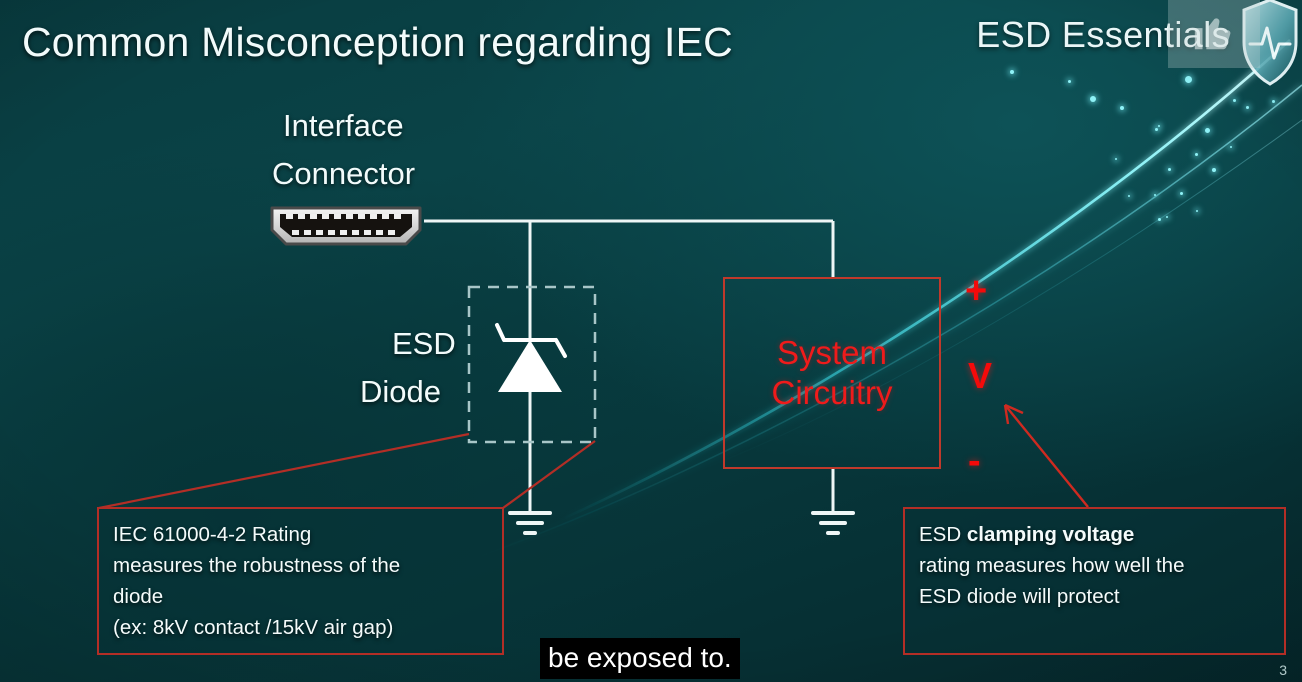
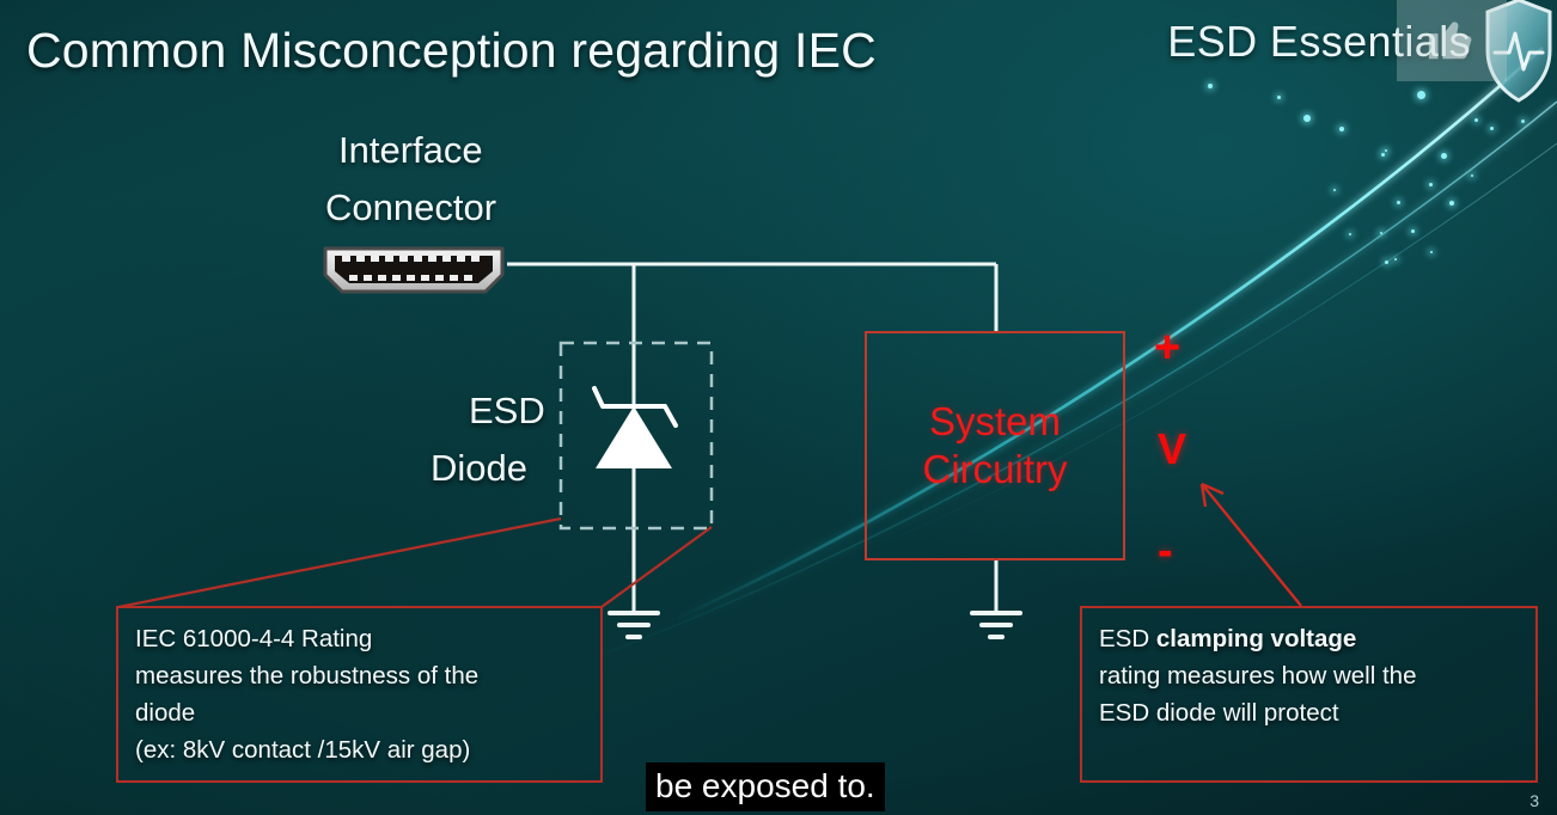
  Common Misconception regarding IEC
  ESD Essentials
  Interface
  Connector
  ESD
  Diode
  System
  Circuitry
  +
  V
  -
- IEC 61000-4-2 Rating
+ IEC 61000-4-4 Rating
  measures the robustness of the
  diode
  (ex: 8kV contact /15kV air gap)
  ESD clamping voltage
  rating measures how well the
  ESD diode will protect
  be exposed to.
  3
